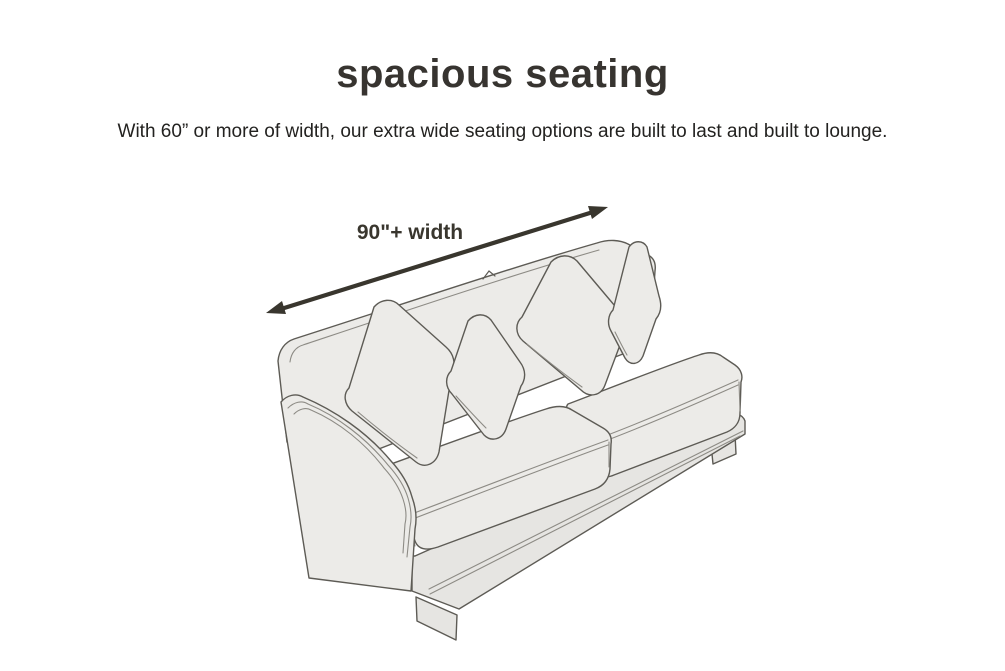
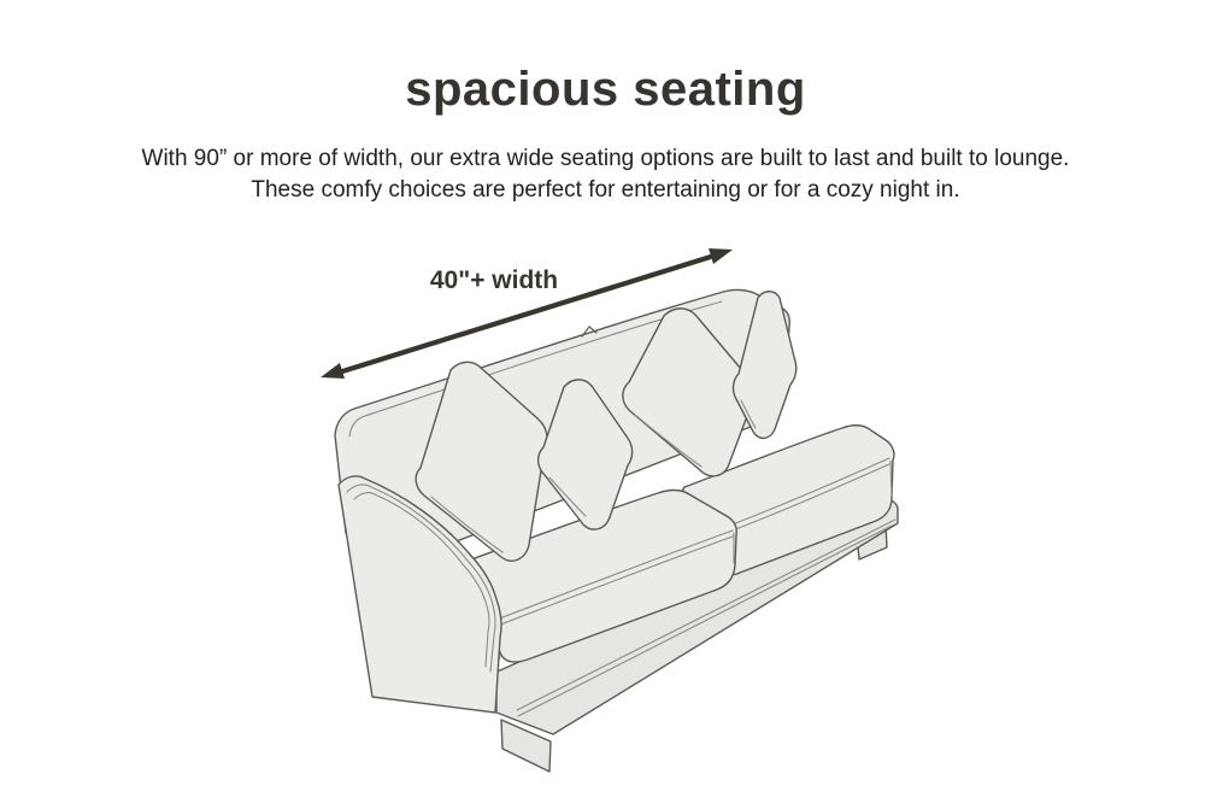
- 90"+ width
+ 40"+ width
  spacious seating
- With 60” or more of width, our extra wide seating options are built to last and built to lounge.
+ With 90” or more of width, our extra wide seating options are built to last and built to lounge.
+ These comfy choices are perfect for entertaining or for a cozy night in.
